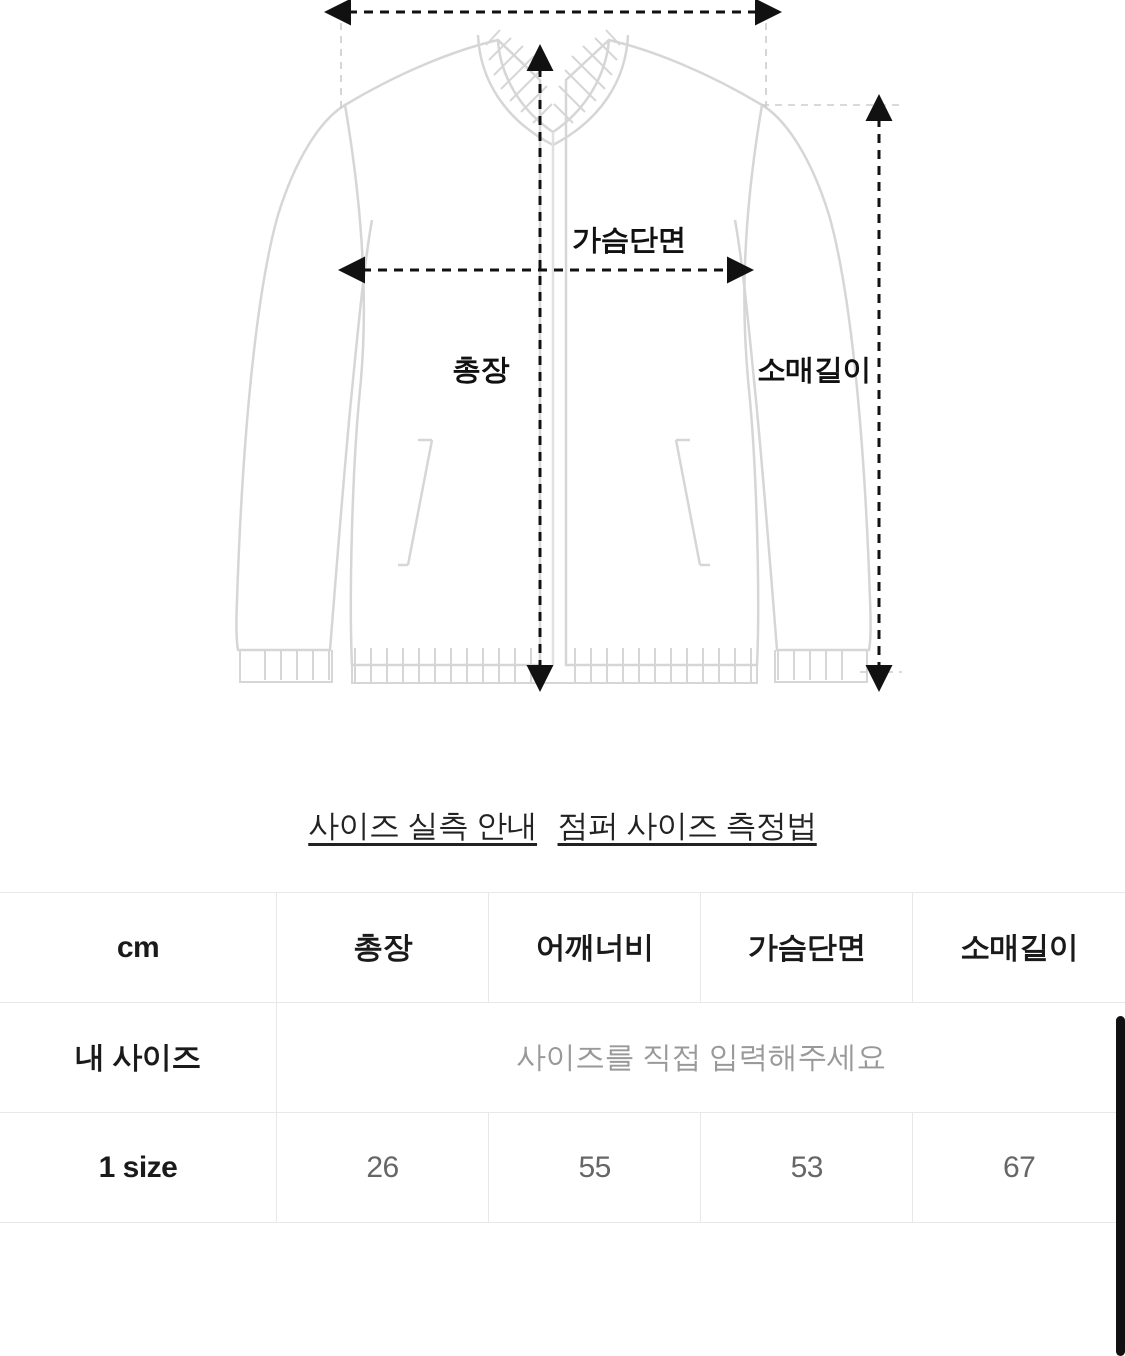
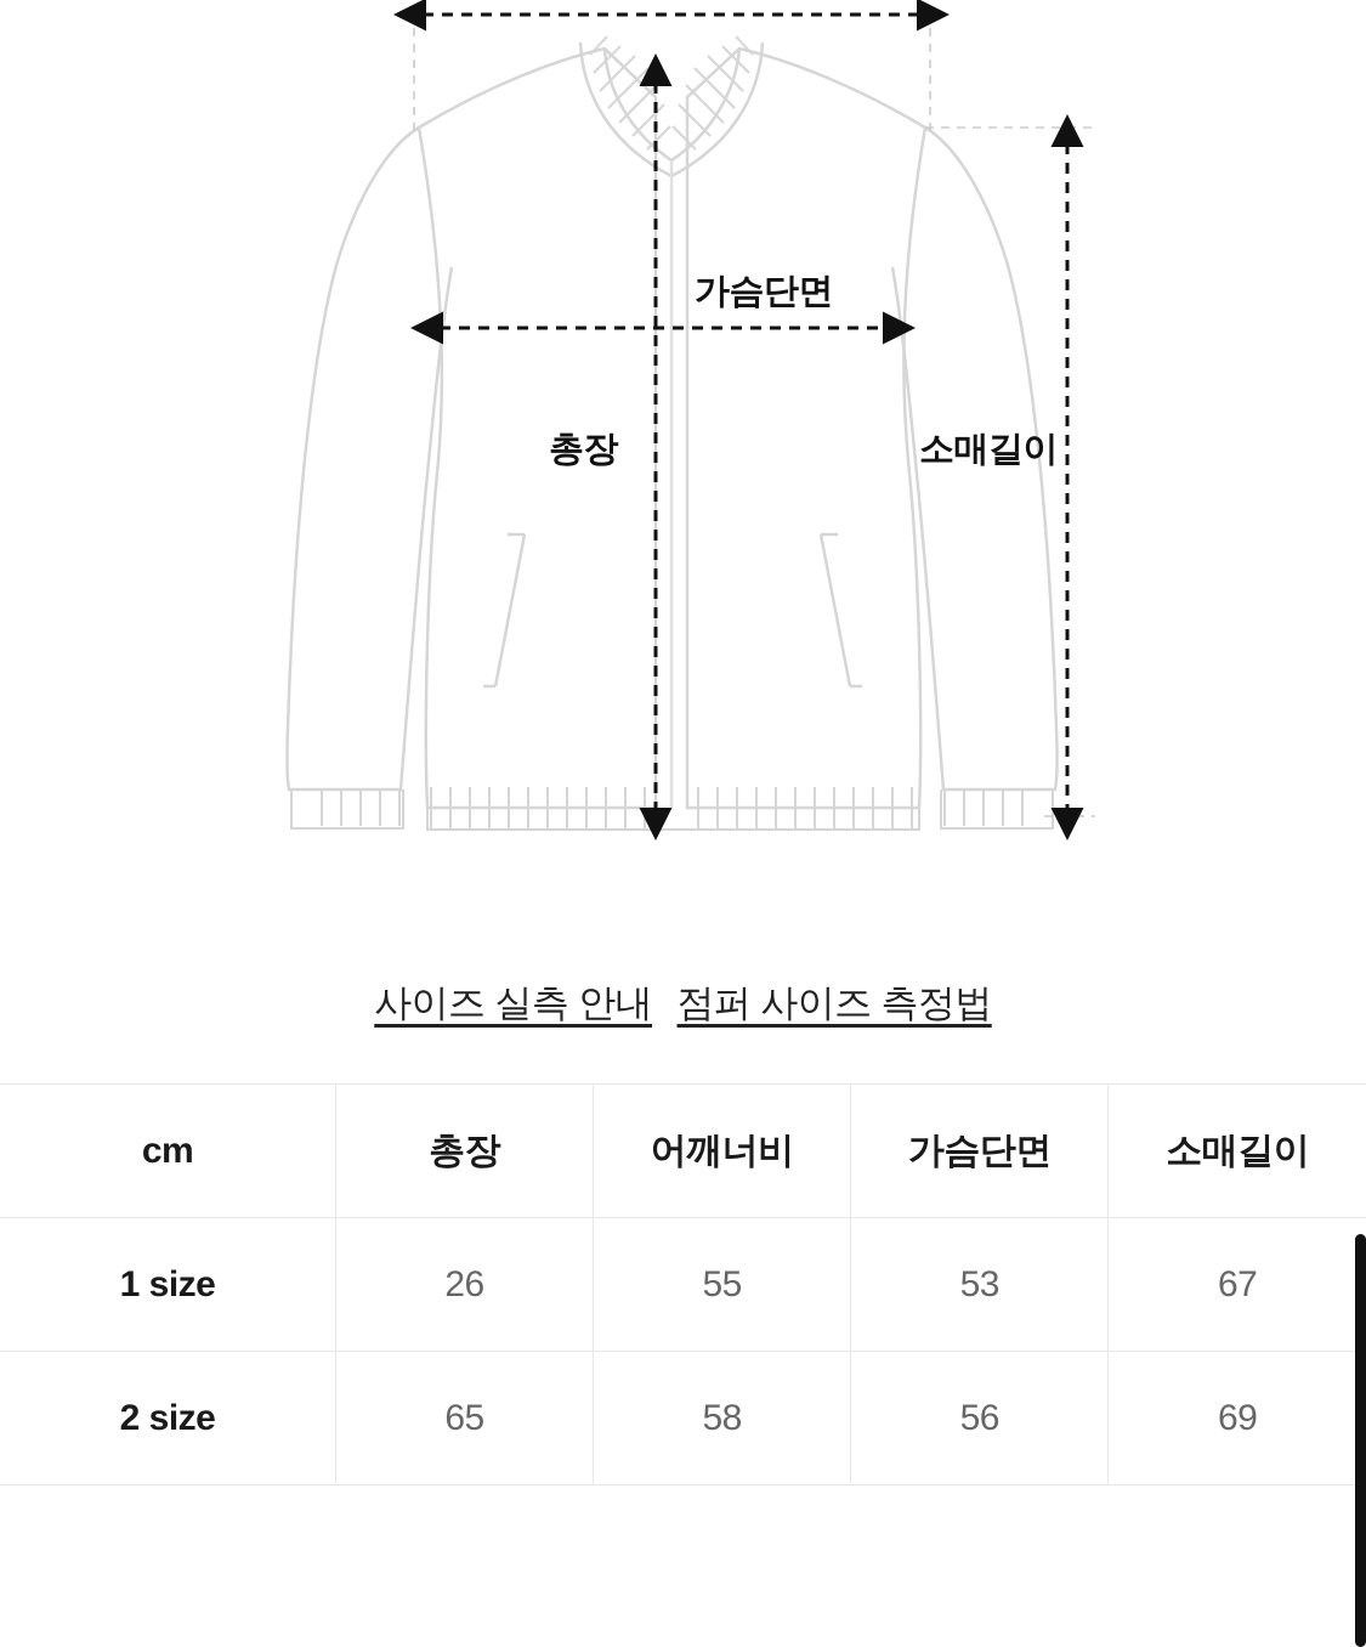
  가슴단면
  총장
  소매길이
  사이즈 실측 안내 점퍼 사이즈 측정법
  cm	총장	어깨너비	가슴단면	소매길이
- 내 사이즈	사이즈를 직접 입력해주세요
  1 size	26	55	53	67
+ 2 size	65	58	56	69
